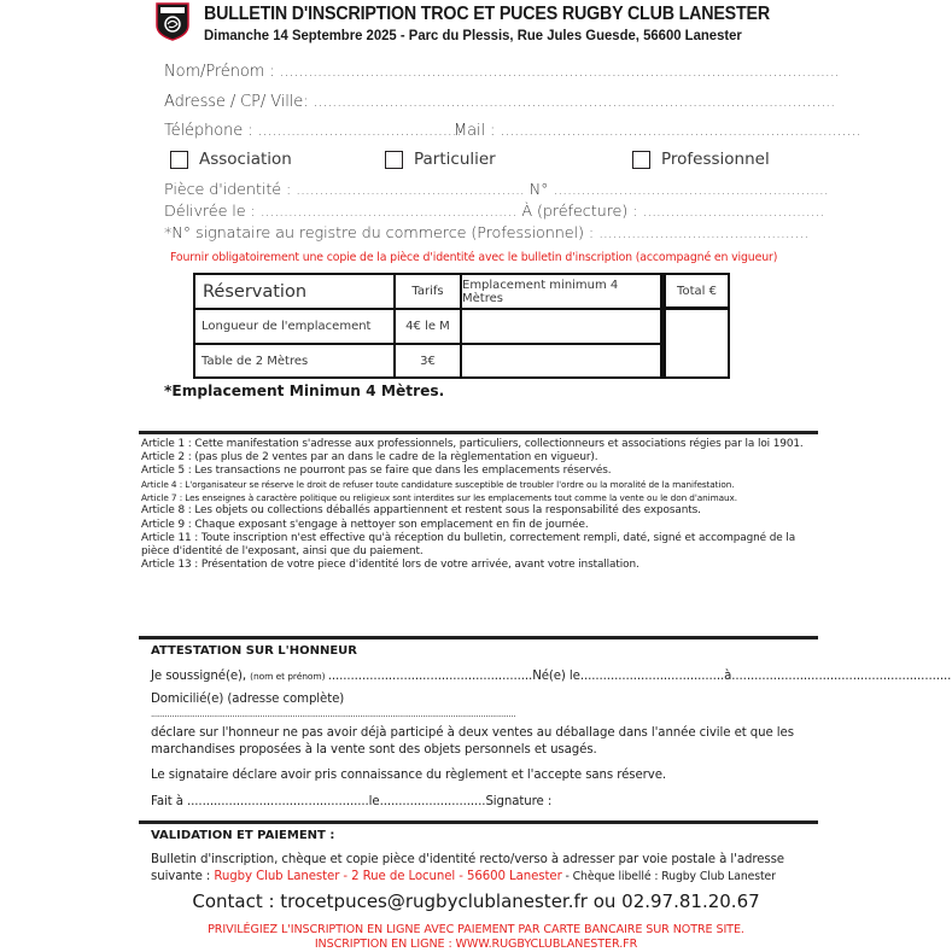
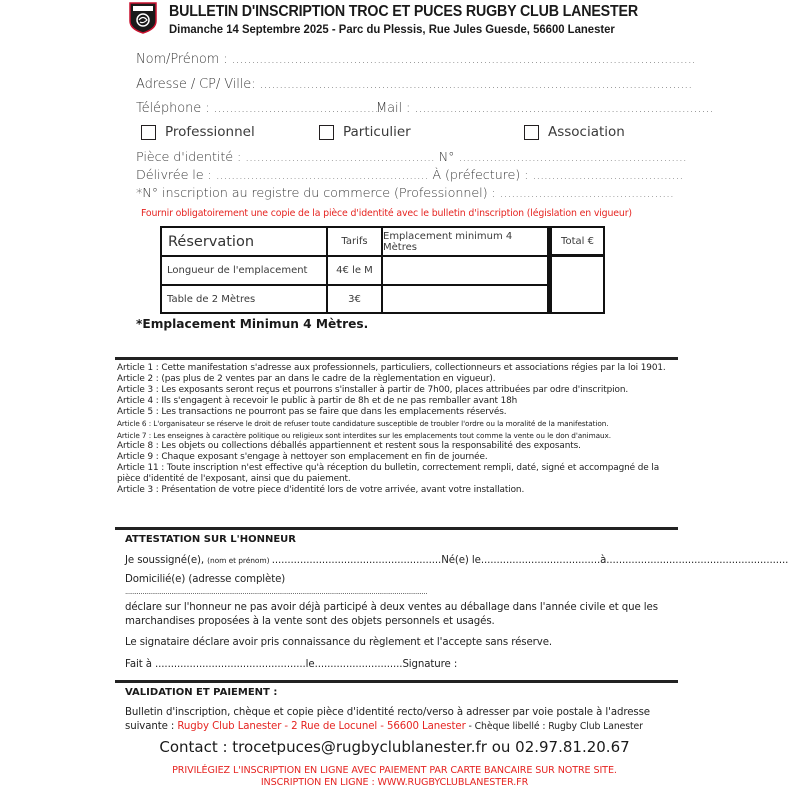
  BULLETIN D'INSCRIPTION TROC ET PUCES RUGBY CLUB LANESTER
  Dimanche 14 Septembre 2025 - Parc du Plessis, Rue Jules Guesde, 56600 Lanester
  Nom/Prénom : ......................................................................................................................
  Adresse / CP/ Ville: ..............................................................................................................
  Téléphone : ...........................................
  Mail : ............................................................................
- Association
+ Professionnel
  Particulier
- Professionnel
+ Association
  Pièce d'identité : ................................................. N° ...........................................................
  Délivrée le : ....................................................... À (préfecture) : .......................................
- *N° signataire au registre du commerce (Professionnel) : .............................................
+ *N° inscription au registre du commerce (Professionnel) : .............................................
- Fournir obligatoirement une copie de la pièce d'identité avec le bulletin d'inscription (accompagné en vigueur)
+ Fournir obligatoirement une copie de la pièce d'identité avec le bulletin d'inscription (législation en vigueur)
  Réservation
  Tarifs
  Emplacement minimum 4 Mètres
  Total €
  Longueur de l'emplacement
  4€ le M
  Table de 2 Mètres
  3€
  *Emplacement Minimun 4 Mètres.
  Article 1 : Cette manifestation s'adresse aux professionnels, particuliers, collectionneurs et associations régies par la loi 1901.
  Article 2 : (pas plus de 2 ventes par an dans le cadre de la règlementation en vigueur).
+ Article 3 : Les exposants seront reçus et pourrons s'installer à partir de 7h00, places attribuées par odre d'inscritpion.
+ Article 4 : Ils s'engagent à recevoir le public à partir de 8h et de ne pas remballer avant 18h
  Article 5 : Les transactions ne pourront pas se faire que dans les emplacements réservés.
- Article 4 : L'organisateur se réserve le droit de refuser toute candidature susceptible de troubler l'ordre ou la moralité de la manifestation.
+ Article 6 : L'organisateur se réserve le droit de refuser toute candidature susceptible de troubler l'ordre ou la moralité de la manifestation.
  Article 7 : Les enseignes à caractère politique ou religieux sont interdites sur les emplacements tout comme la vente ou le don d'animaux.
  Article 8 : Les objets ou collections déballés appartiennent et restent sous la responsabilité des exposants.
  Article 9 : Chaque exposant s'engage à nettoyer son emplacement en fin de journée.
  Article 11 : Toute inscription n'est effective qu'à réception du bulletin, correctement rempli, daté, signé et accompagné de la
  pièce d'identité de l'exposant, ainsi que du paiement.
- Article 13 : Présentation de votre piece d'identité lors de votre arrivée, avant votre installation.
+ Article 3 : Présentation de votre piece d'identité lors de votre arrivée, avant votre installation.
  ATTESTATION SUR L'HONNEUR
  Je soussigné(e), (nom et prénom) ......................................................Né(e) le......................................à..........................................................
  Domicilié(e) (adresse complète)
  .............................................................................................................................................................
  déclare sur l'honneur ne pas avoir déjà participé à deux ventes au déballage dans l'année civile et que les
  marchandises proposées à la vente sont des objets personnels et usagés.
  Le signataire déclare avoir pris connaissance du règlement et l'accepte sans réserve.
  Fait à ................................................le............................Signature :
  VALIDATION ET PAIEMENT :
  Bulletin d'inscription, chèque et copie pièce d'identité recto/verso à adresser par voie postale à l'adresse
  suivante : Rugby Club Lanester - 2 Rue de Locunel - 56600 Lanester - Chèque libellé : Rugby Club Lanester
  Contact : trocetpuces@rugbyclublanester.fr ou 02.97.81.20.67
  PRIVILÉGIEZ L'INSCRIPTION EN LIGNE AVEC PAIEMENT PAR CARTE BANCAIRE SUR NOTRE SITE.
  INSCRIPTION EN LIGNE : WWW.RUGBYCLUBLANESTER.FR
